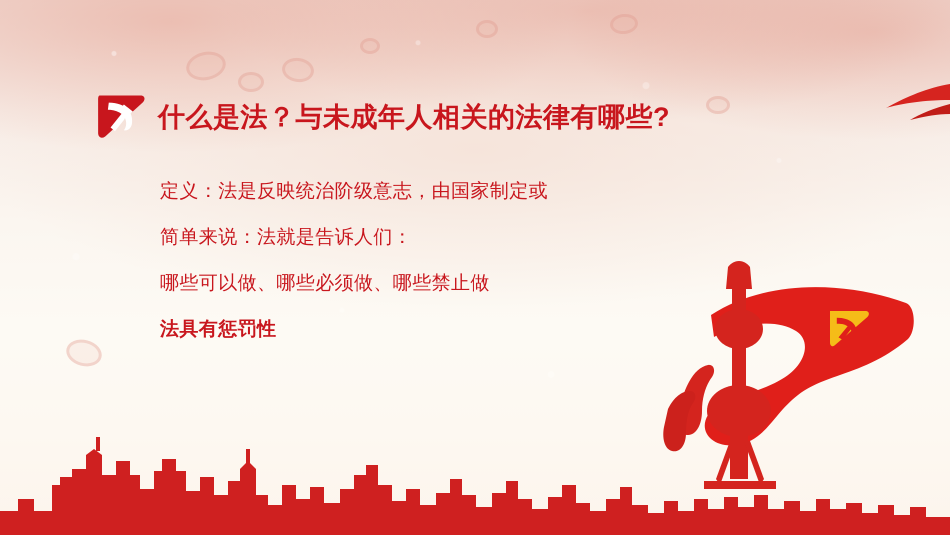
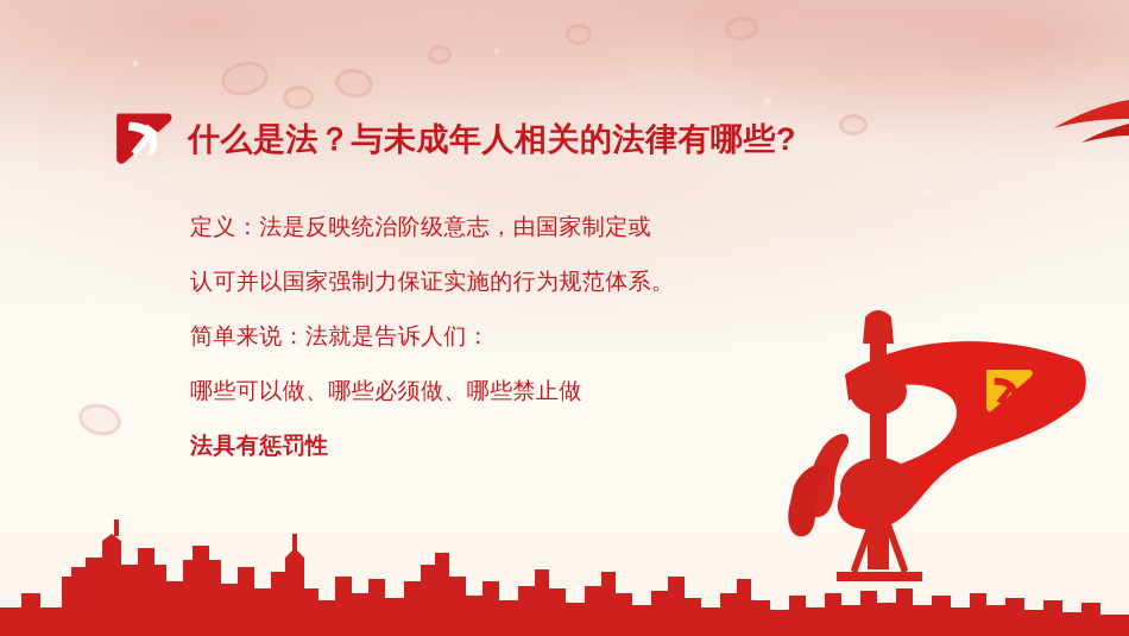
  什么是法？与未成年人相关的法律有哪些?
  定义：法是反映统治阶级意志，由国家制定或
+ 认可并以国家强制力保证实施的行为规范体系。
  简单来说：法就是告诉人们：
  哪些可以做、哪些必须做、哪些禁止做
  法具有惩罚性
